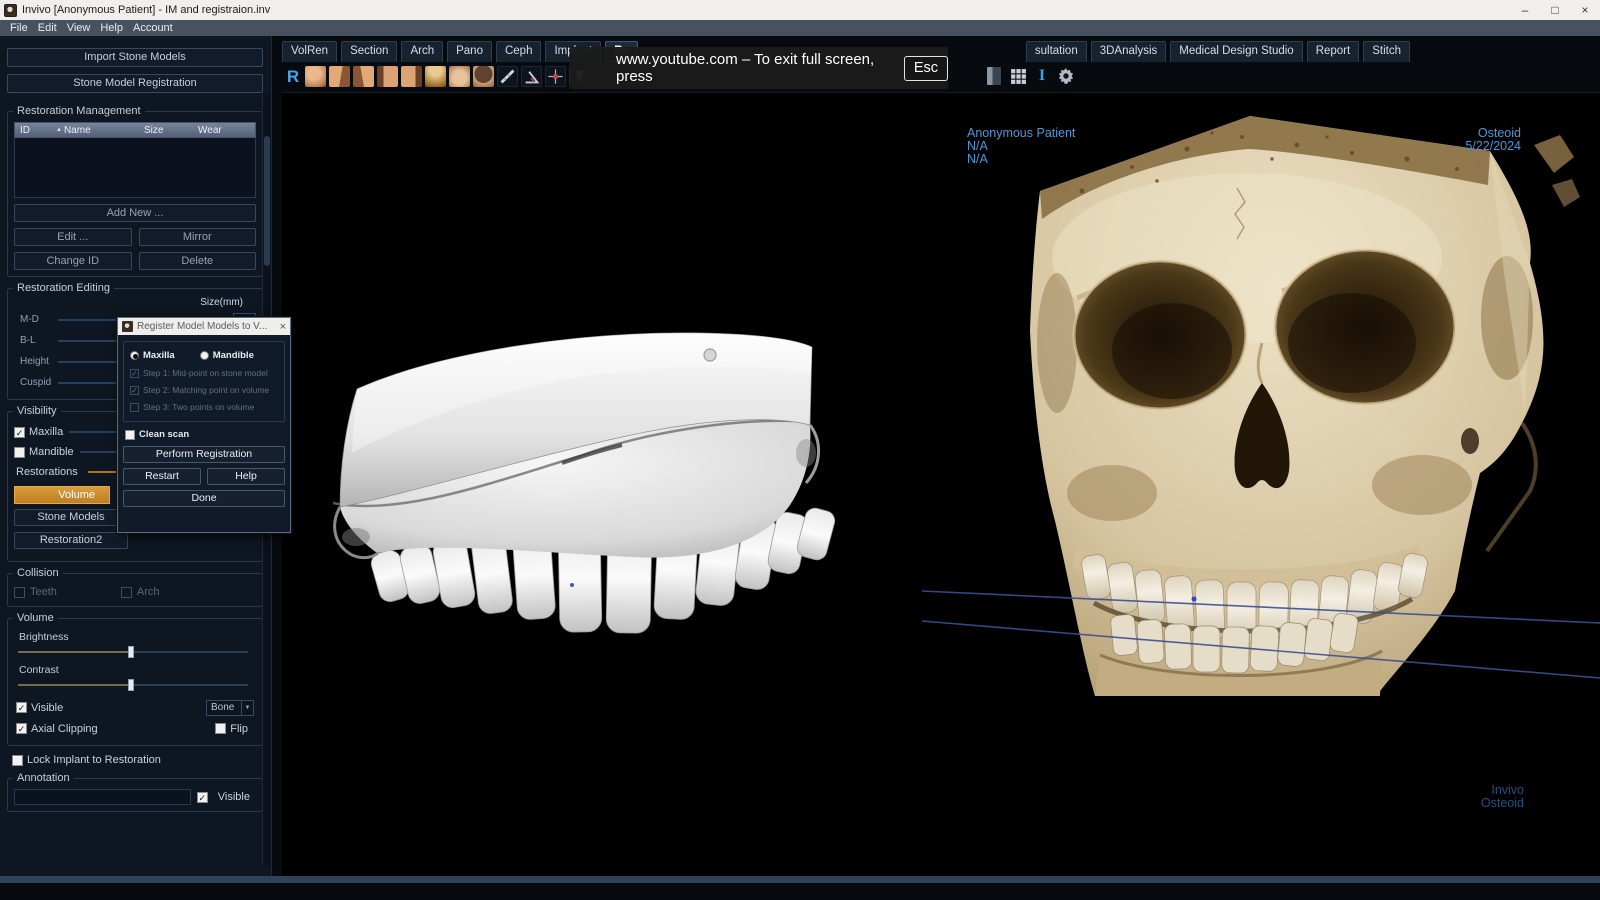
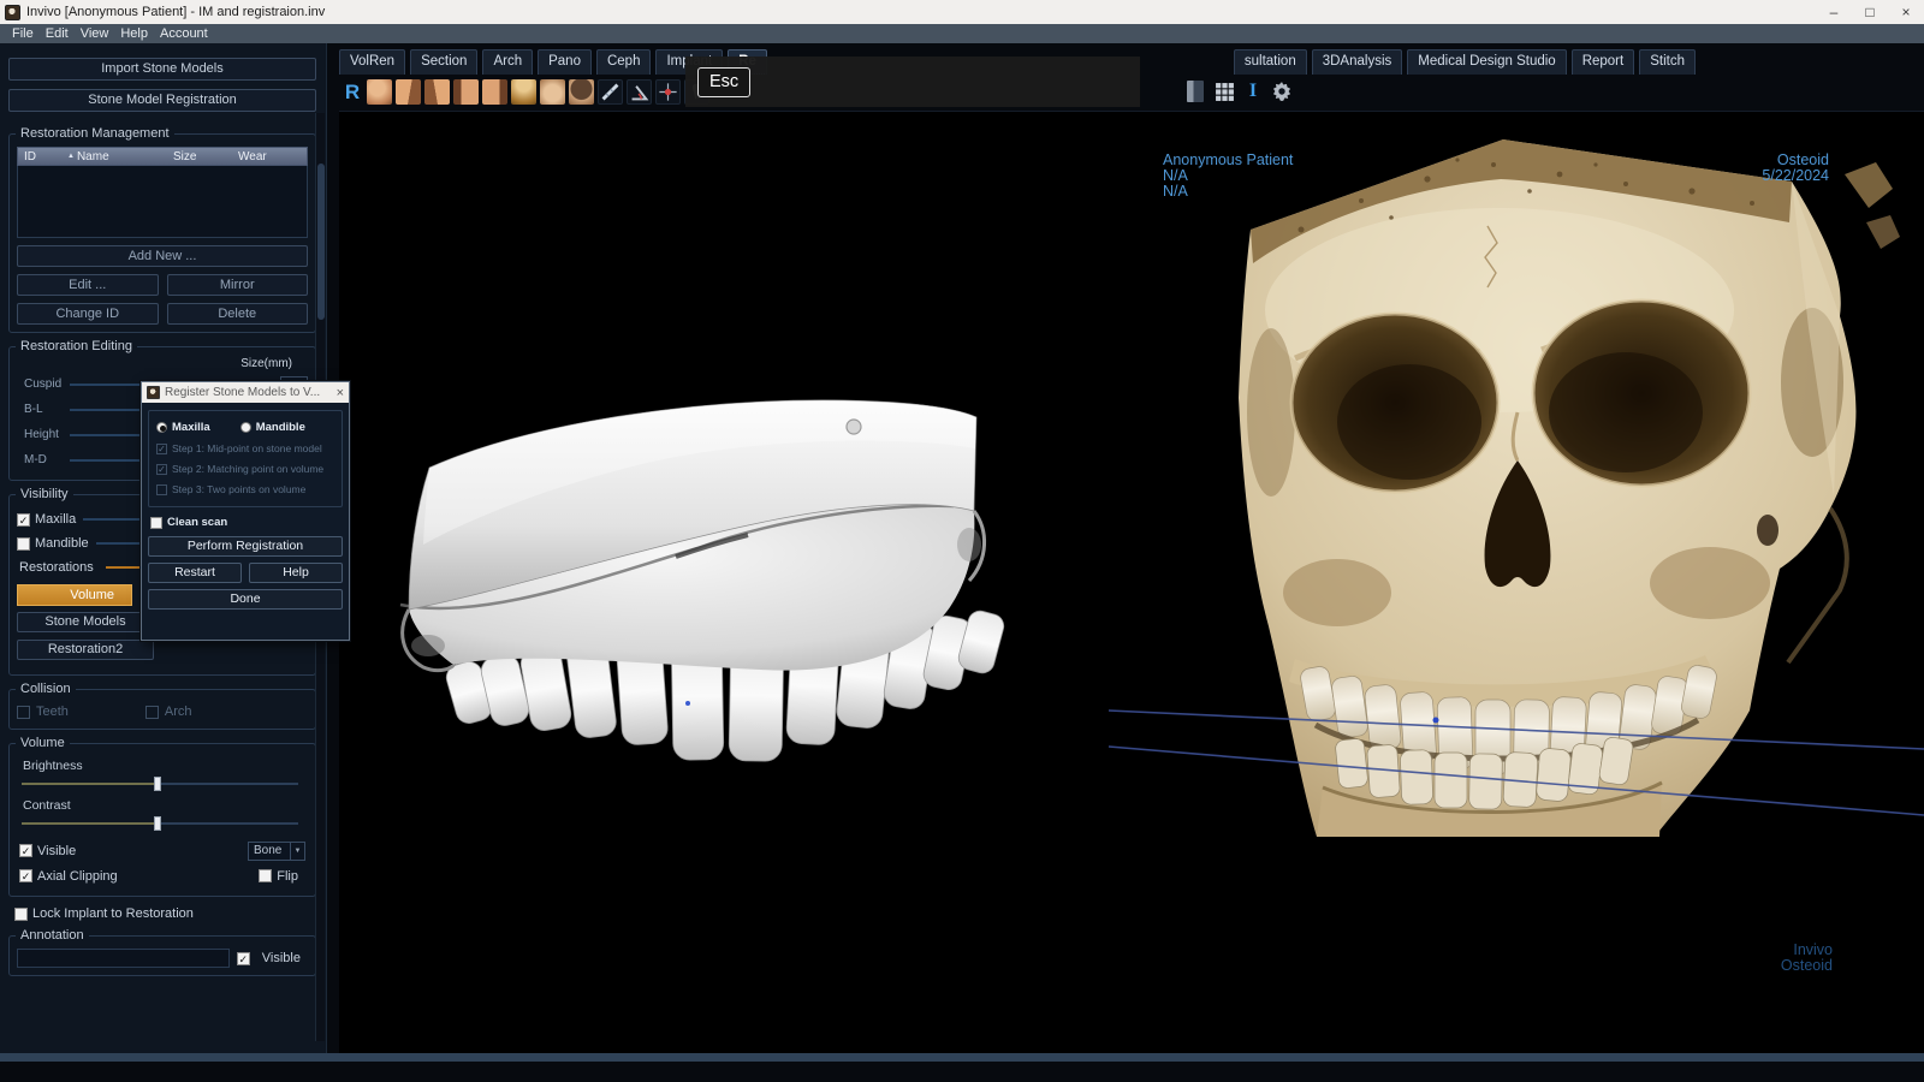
  Invivo [Anonymous Patient] - IM and registraion.inv
  –
  □
  ×
  File
  Edit
  View
  Help
  Account
  VolRen
  Section
  Arch
  Pano
  Ceph
  sultation
  3DAnalysis
  Medical Design Studio
  Report
  Stitch
  R
  I
  Import Stone Models Stone Model Registration
  Restoration Management
  ID
  Name
  Size
  Wear
  Add New ...
  Edit ...
  Mirror
  Change ID
  Delete
  Restoration Editing
  Size(mm)
- M-D
+ Cuspid
  B-L
  Height
- Cuspid
+ M-D
  Visibility
  Maxilla
  Mandible
  Restorations
  Volume
  Stone Models
  Restoration2
  Collision
  Teeth
  Arch
  Volume
  Brightness
  Contrast
  Visible
  Bone
  Axial Clipping
  Flip
  Lock Implant to Restoration
  Annotation
  Visible
  Anonymous Patient
  N/A
  N/A
  Osteoid
  5/22/2024
  Invivo
  Osteoid
- www.youtube.com – To exit full screen, press
  Esc
- Register Model Models to V...
+ Register Stone Models to V...
  ×
  Maxilla
  Mandible
  Step 1: Mid-point on stone model
  Step 2: Matching point on volume
  Step 3: Two points on volume
  Clean scan
  Perform Registration
  Restart
  Help
  Done
